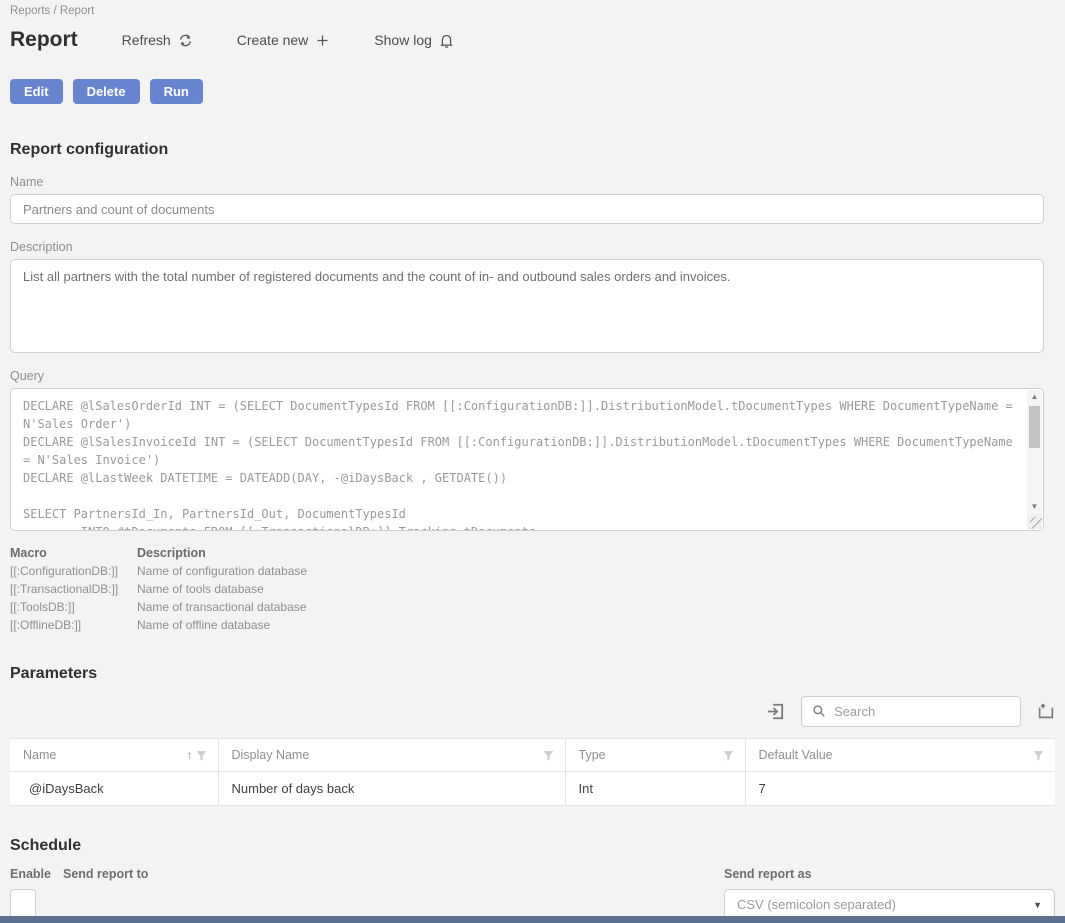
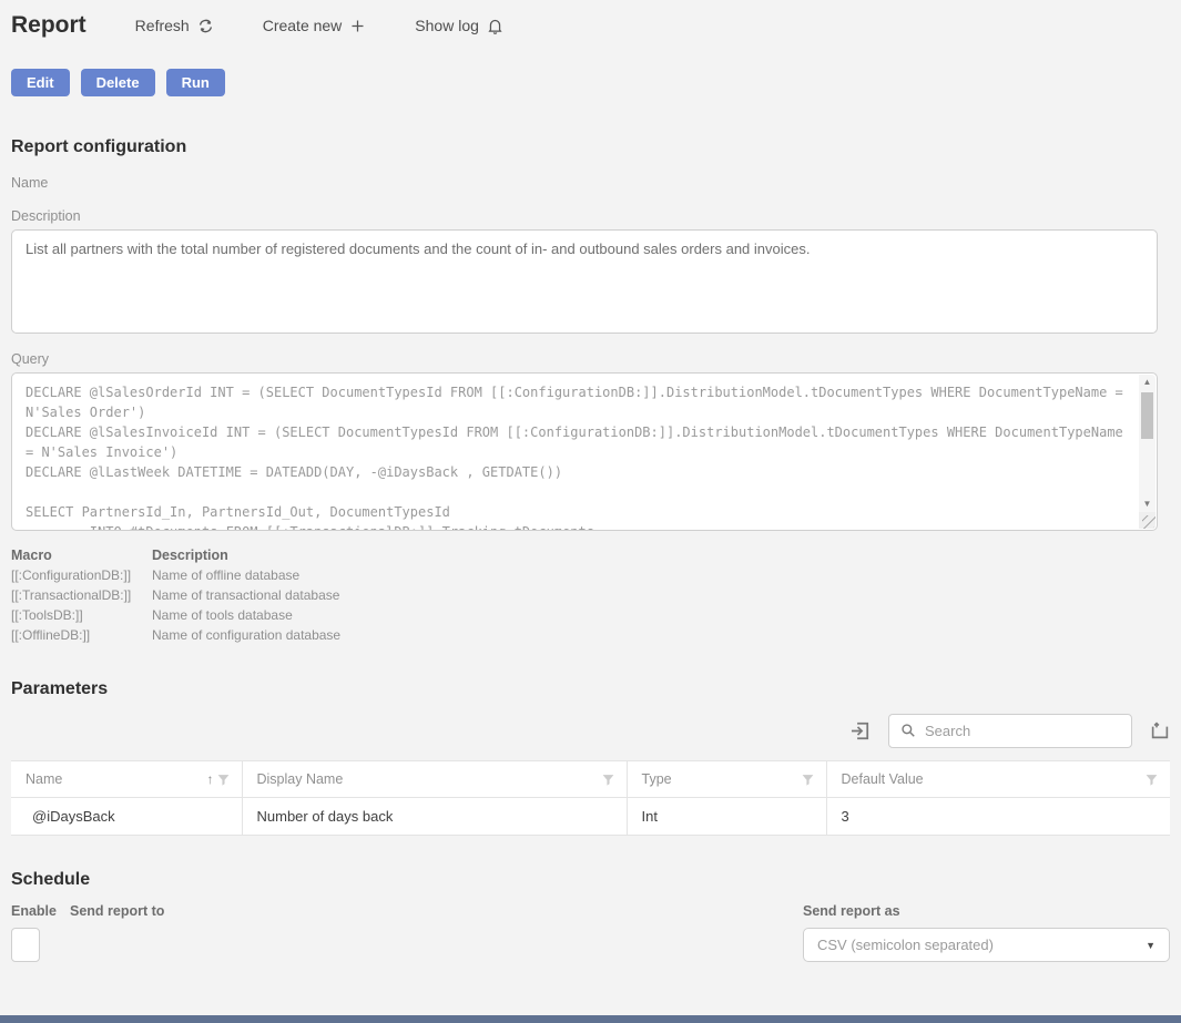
- Reports / Report
  Report
  Refresh
  Create new
  Show log
  Edit
  Delete
  Run
  Report configuration
  Name
- Partners and count of documents
  Description
  List all partners with the total number of registered documents and the count of in- and outbound sales orders and invoices.
  Query
  DECLARE @lSalesOrderId INT = (SELECT DocumentTypesId FROM [[:ConfigurationDB:]].DistributionModel.tDocumentTypes WHERE DocumentTypeName = N'Sales Order')
  DECLARE @lSalesInvoiceId INT = (SELECT DocumentTypesId FROM [[:ConfigurationDB:]].DistributionModel.tDocumentTypes WHERE DocumentTypeName = N'Sales Invoice')
  DECLARE @lLastWeek DATETIME = DATEADD(DAY, -@iDaysBack , GETDATE())
  SELECT PartnersId_In, PartnersId_Out, DocumentTypesId
  ▲
  ▼
  Macro
  Description
  [[:ConfigurationDB:]]
- Name of configuration database
+ Name of offline database
  [[:TransactionalDB:]]
- Name of tools database
+ Name of transactional database
  [[:ToolsDB:]]
- Name of transactional database
+ Name of tools database
  [[:OfflineDB:]]
- Name of offline database
+ Name of configuration database
  Parameters
  Search
  Name ↑	Display Name	Type	Default Value
- @iDaysBack	Number of days back	Int	7
+ @iDaysBack	Number of days back	Int	3
  Schedule
  Enable
  Send report to
  Send report as
  CSV (semicolon separated)
  ▼
